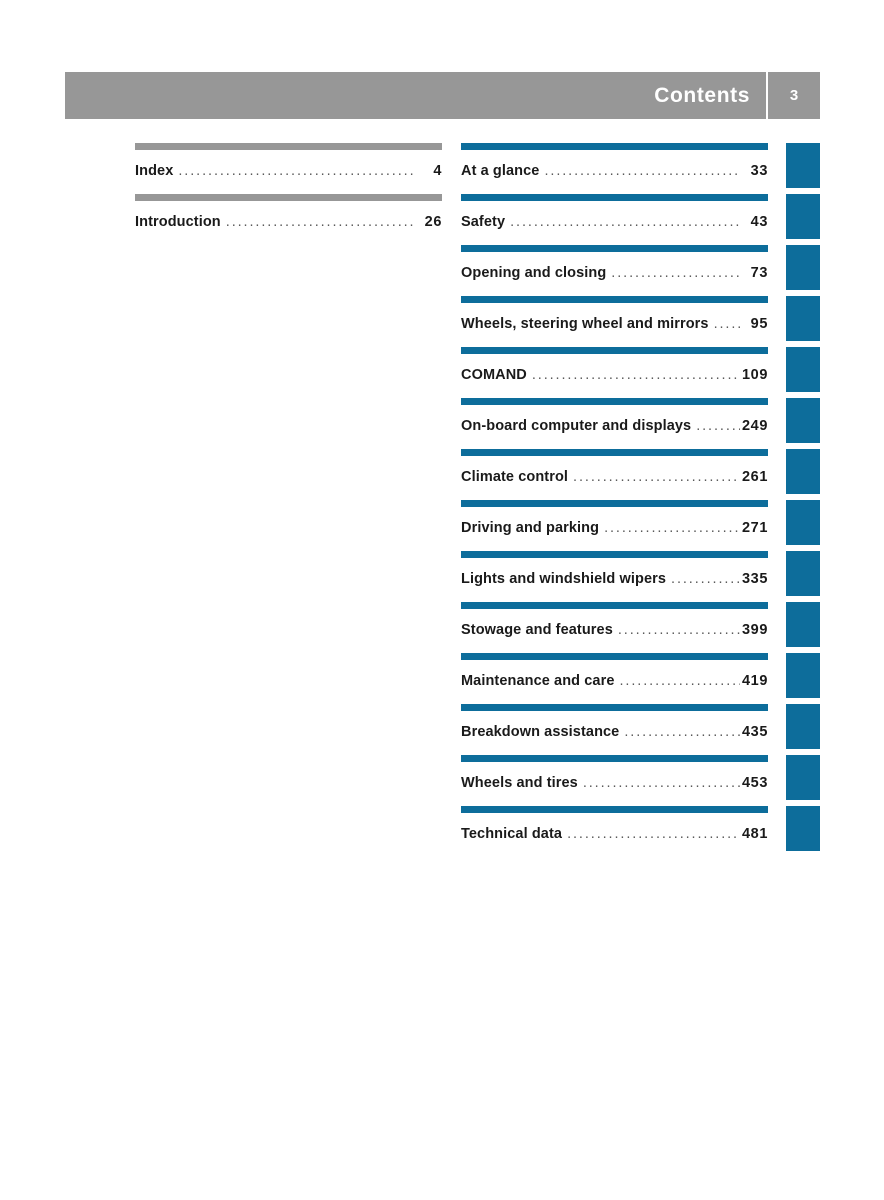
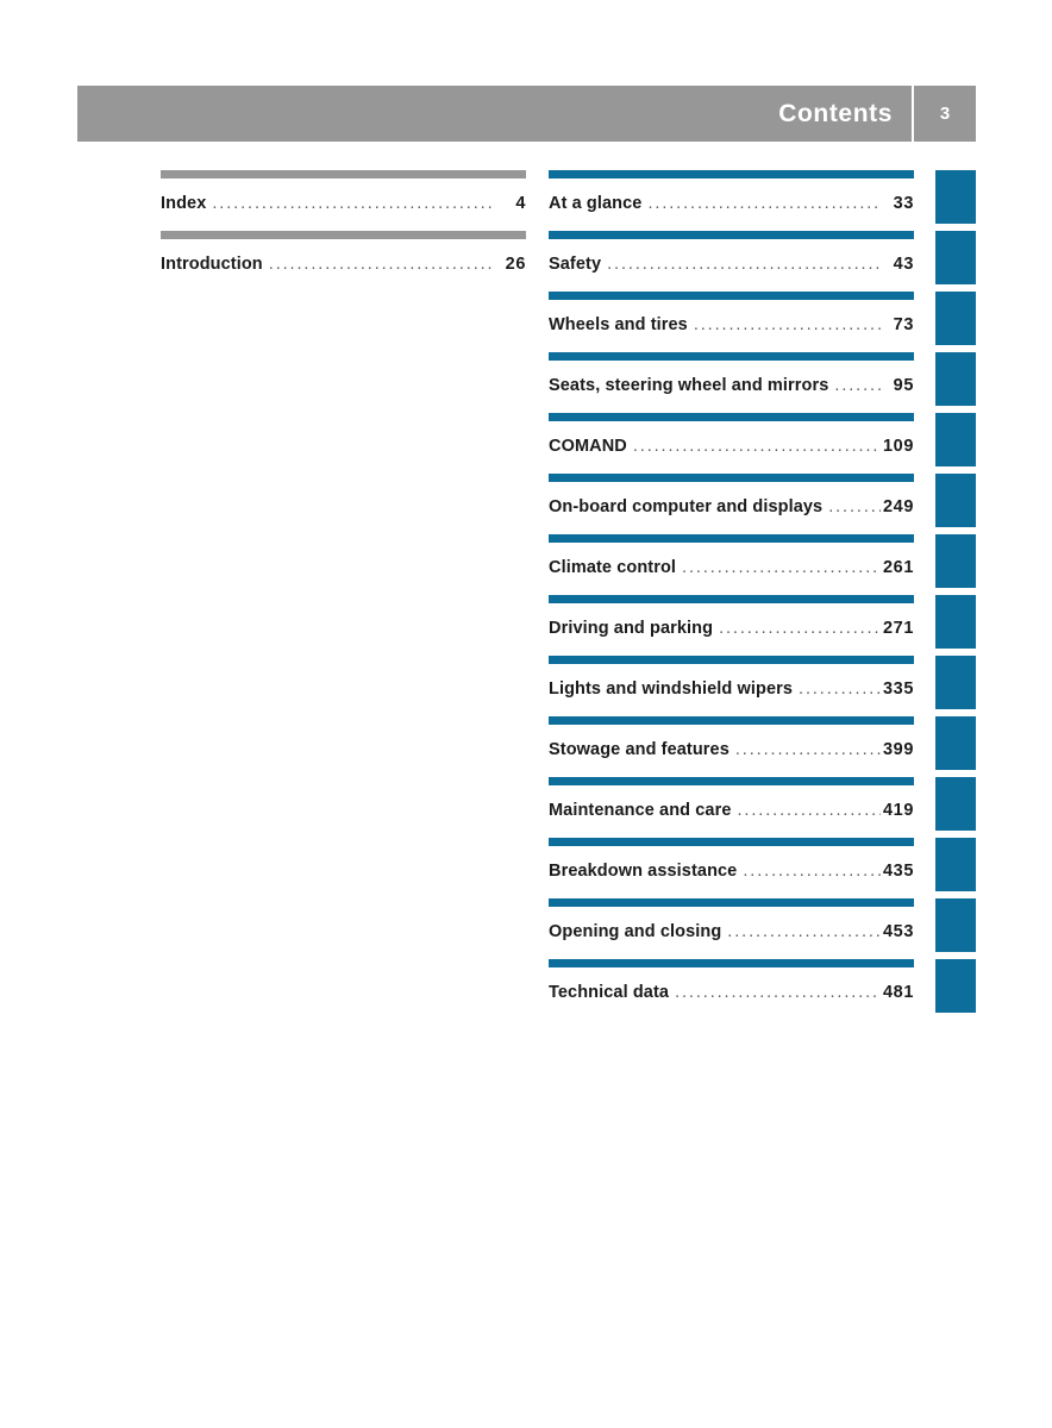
  Contents
  3
  Index
  4
  Introduction
  26
  At a glance
  33
  Safety
  43
- Opening and closing
+ Wheels and tires
  73
- Wheels, steering wheel and mirrors
+ Seats, steering wheel and mirrors
  95
  COMAND
  109
  On-board computer and displays
  249
  Climate control
  261
  Driving and parking
  271
  Lights and windshield wipers
  335
  Stowage and features
  399
  Maintenance and care
  419
  Breakdown assistance
  435
- Wheels and tires
+ Opening and closing
  453
  Technical data
  481
